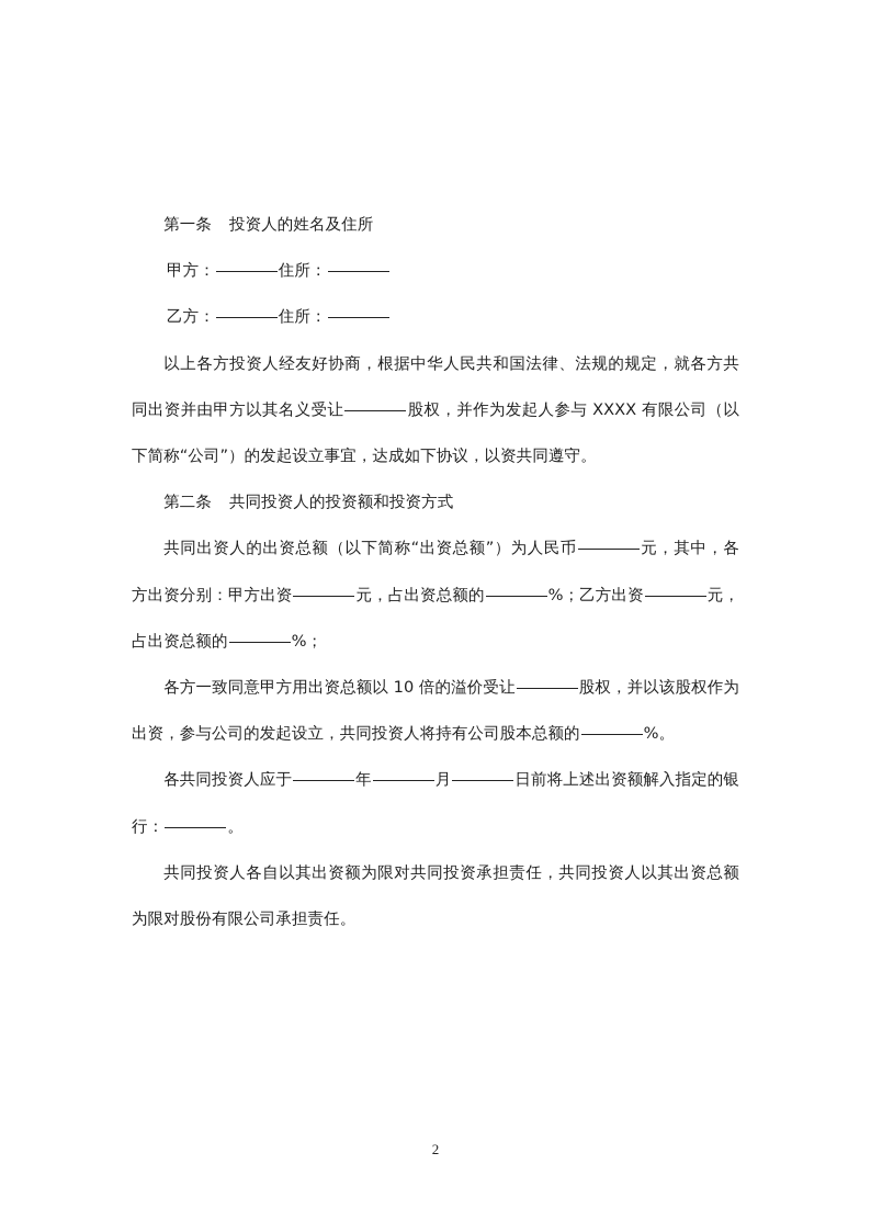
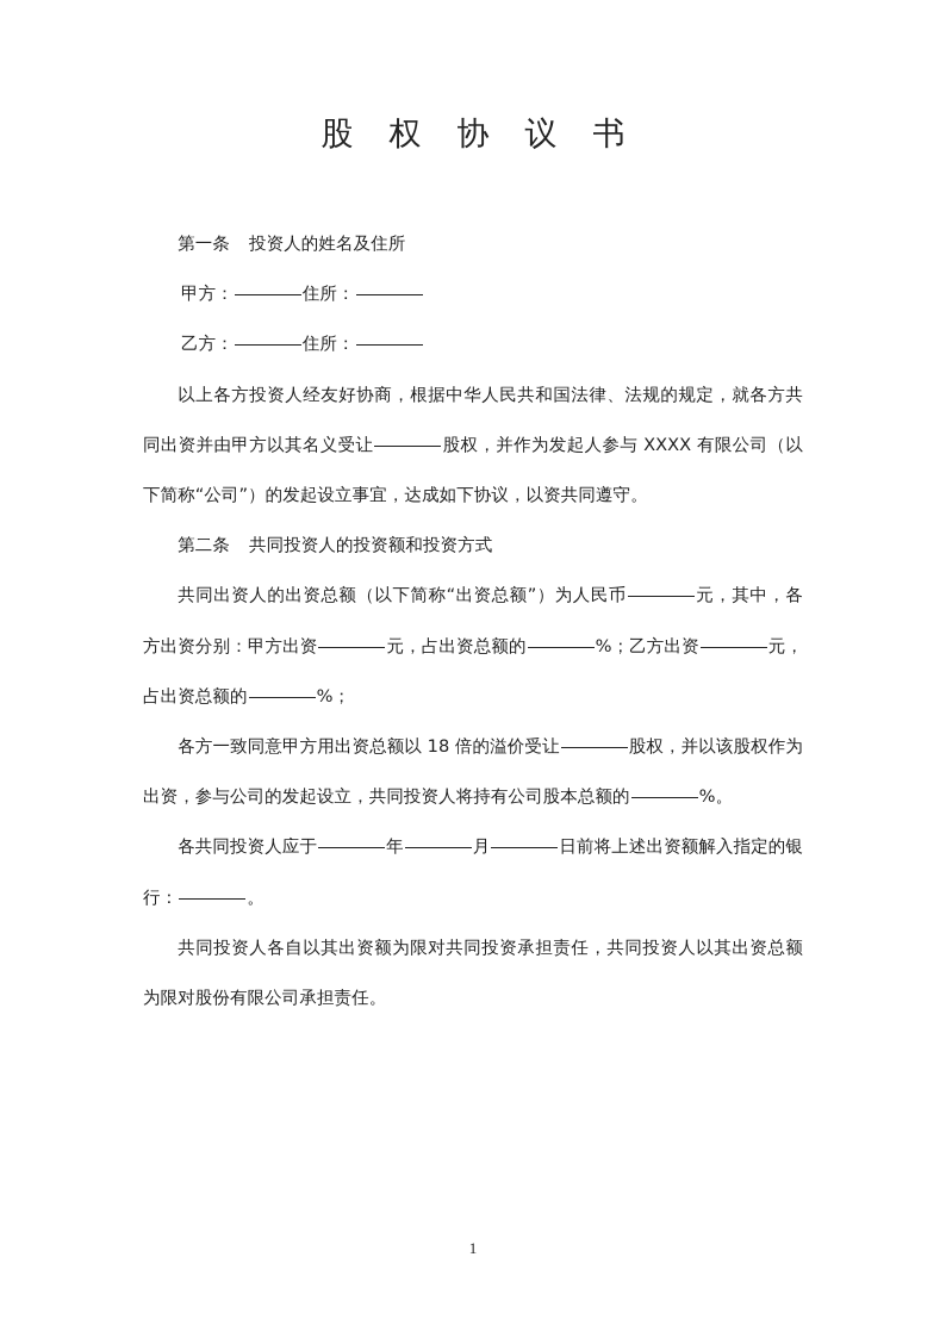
+ 股权协议书
  第一条 投资人的姓名及住所
  甲方： 住所：
  乙方： 住所：
  以上各方投资人经友好协商，根据中华人民共和国法律、法规的规定，就各方共同出资并由甲方以其名义受让 股权，并作为发起人参与 XXXX 有限公司（以下简称“公司”）的发起设立事宜，达成如下协议，以资共同遵守。
  第二条 共同投资人的投资额和投资方式
  共同出资人的出资总额（以下简称“出资总额”）为人民币 元，其中，各方出资分别：甲方出资 元，占出资总额的 %；乙方出资 元，占出资总额的 %；
- 各方一致同意甲方用出资总额以 10 倍的溢价受让 股权，并以该股权作为出资，参与公司的发起设立，共同投资人将持有公司股本总额的 %。
+ 各方一致同意甲方用出资总额以 18 倍的溢价受让 股权，并以该股权作为出资，参与公司的发起设立，共同投资人将持有公司股本总额的 %。
  各共同投资人应于 年 月 日前将上述出资额解入指定的银行： 。
  共同投资人各自以其出资额为限对共同投资承担责任，共同投资人以其出资总额为限对股份有限公司承担责任。
- 2
+ 1
